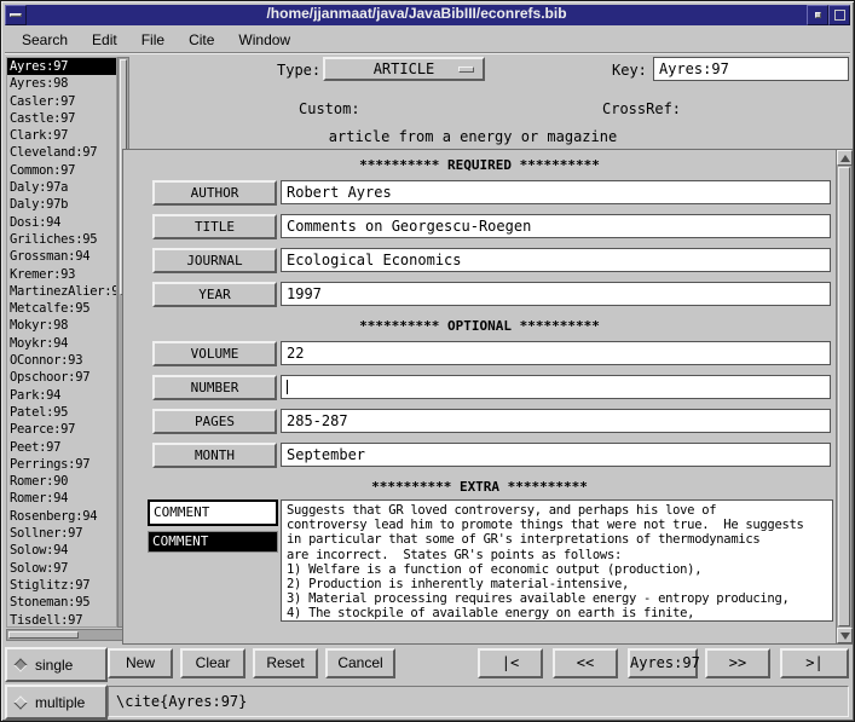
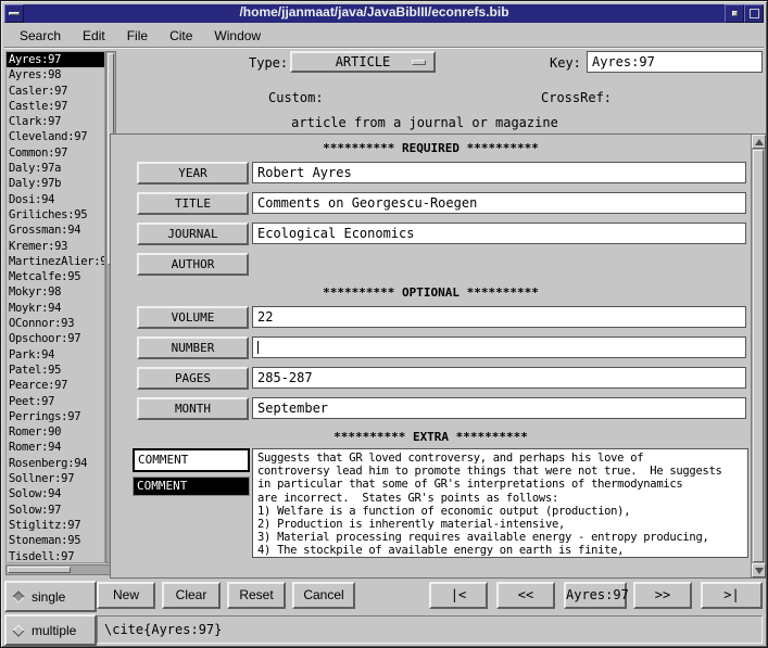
  /home/jjanmaat/java/JavaBibIII/econrefs.bib
  Search
  Edit
  File
  Cite
  Window
  Ayres:97
  Ayres:98
  Casler:97
  Castle:97
  Clark:97
  Cleveland:97
  Common:97
  Daly:97a
  Daly:97b
  Dosi:94
  Griliches:95
  Grossman:94
  Kremer:93
  MartinezAlier:9
  Metcalfe:95
  Mokyr:98
  Moykr:94
  OConnor:93
  Opschoor:97
  Park:94
  Patel:95
  Pearce:97
  Peet:97
  Perrings:97
  Romer:90
  Romer:94
  Rosenberg:94
  Sollner:97
  Solow:94
  Solow:97
  Stiglitz:97
  Stoneman:95
  Tisdell:97
  Type:
  ARTICLE
  Key:
  Ayres:97
  Custom:
  CrossRef:
- article from a energy or magazine
+ article from a journal or magazine
  ********** REQUIRED **********
- AUTHOR
+ YEAR
  Robert Ayres
  TITLE
  Comments on Georgescu-Roegen
  JOURNAL
  Ecological Economics
- YEAR
+ AUTHOR
- 1997
  ********** OPTIONAL **********
  VOLUME
  22
  NUMBER
  PAGES
  285-287
  MONTH
  September
  ********** EXTRA **********
  COMMENT
  COMMENT
  Suggests that GR loved controversy, and perhaps his love of
  controversy lead him to promote things that were not true. He suggests
  in particular that some of GR's interpretations of thermodynamics
  are incorrect. States GR's points as follows:
  1) Welfare is a function of economic output (production),
  2) Production is inherently material-intensive,
  3) Material processing requires available energy - entropy producing,
  4) The stockpile of available energy on earth is finite,
  single
  multiple
  New
  Clear
  Reset
  Cancel
  |<
  <<
  Ayres:97
  >>
  >|
  \cite{Ayres:97}
